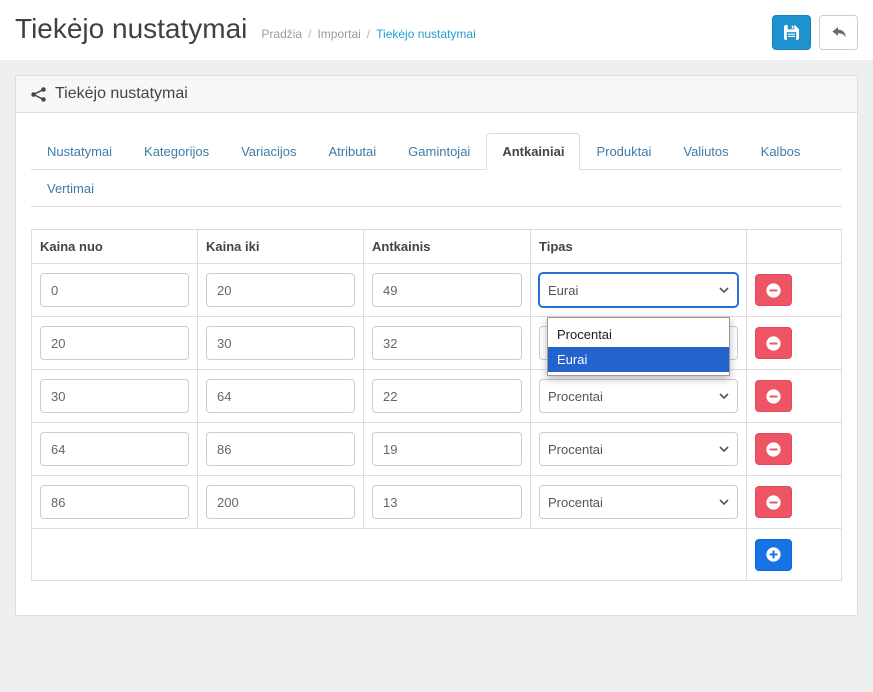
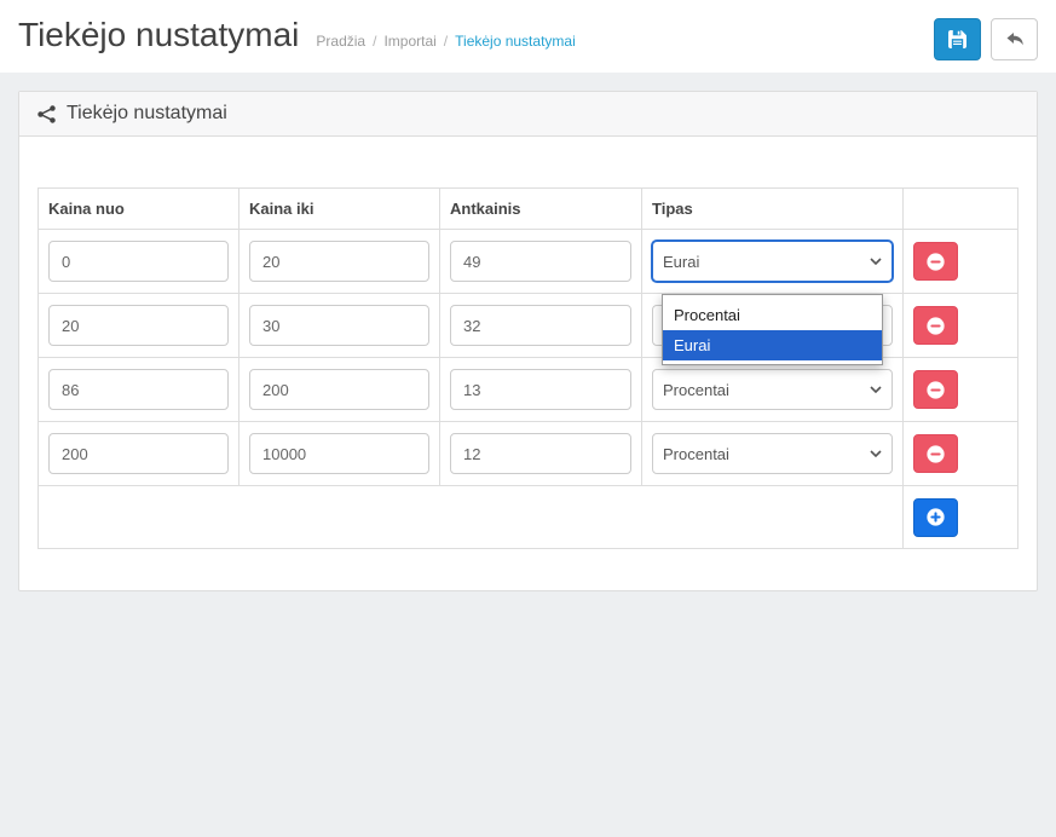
  Tiekėjo nustatymai
  Pradžia
  Importai
  Tiekėjo nustatymai
  Tiekėjo nustatymai
- Nustatymai
- Kategorijos
- Variacijos
- Atributai
- Gamintojai
- Antkainiai
- Produktai
- Valiutos
- Kalbos
- Vertimai
  Kaina nuo	Kaina iki	Antkainis	Tipas
  0	20	49	Eurai Procentai Eurai
- 30	64	22	Procentai
- 64	86	19	Procentai
  86	200	13	Procentai
+ 200	10000	12	Procentai
